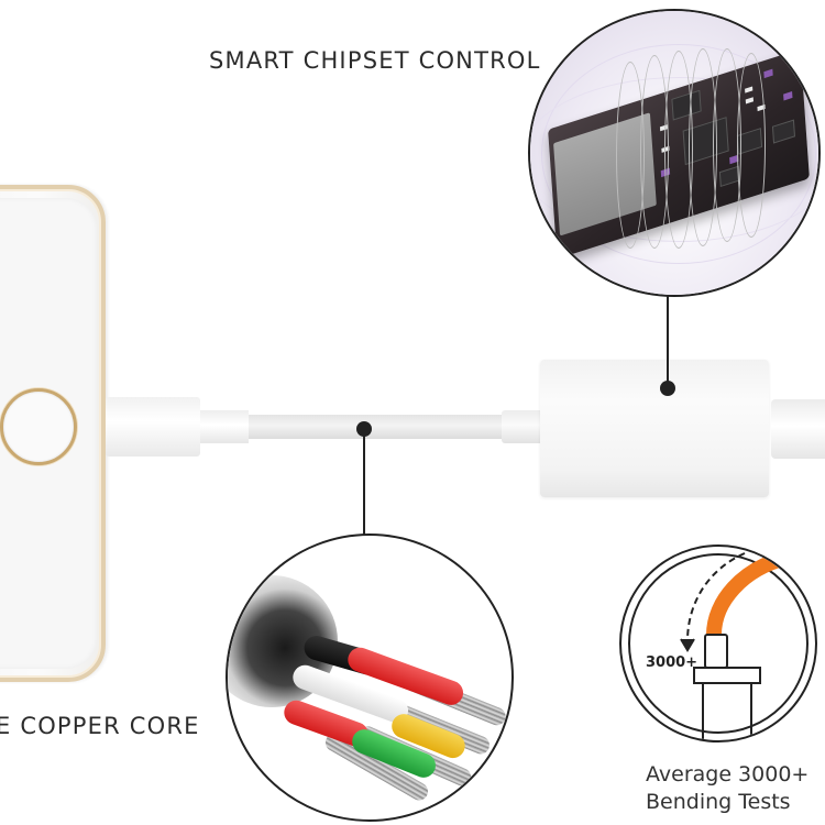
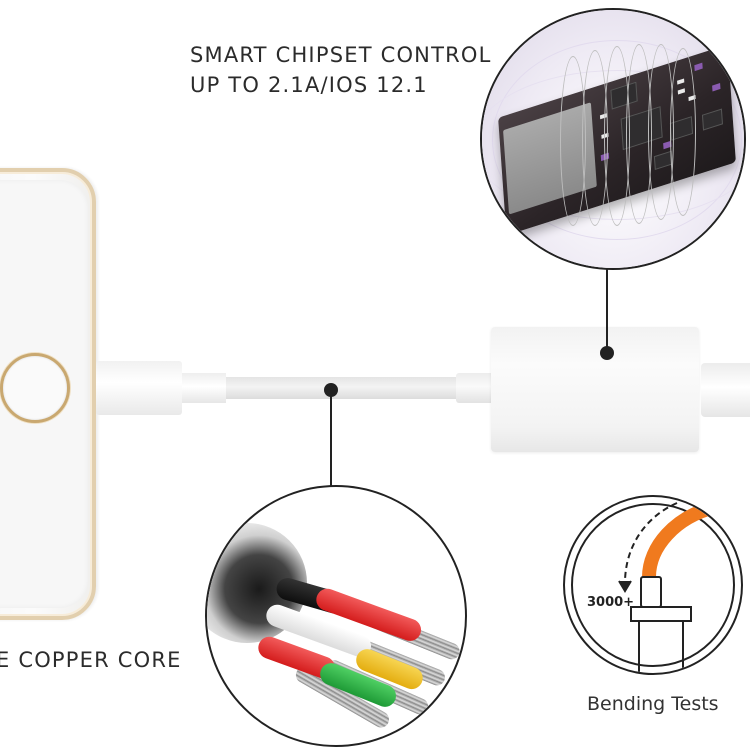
  SMART CHIPSET CONTRO
+ UP TO 2.1A/IOS 12.1
  E COPPER CORE
  3000+
- Average 3000+
  Bending Tests
